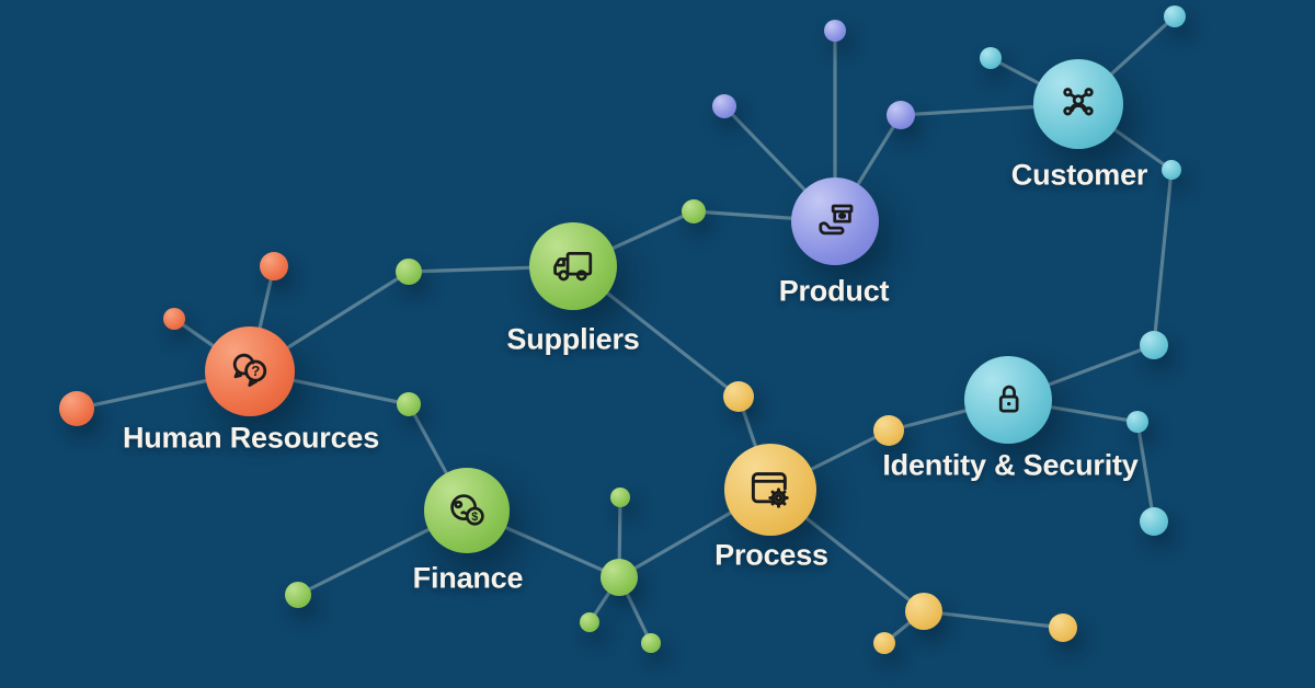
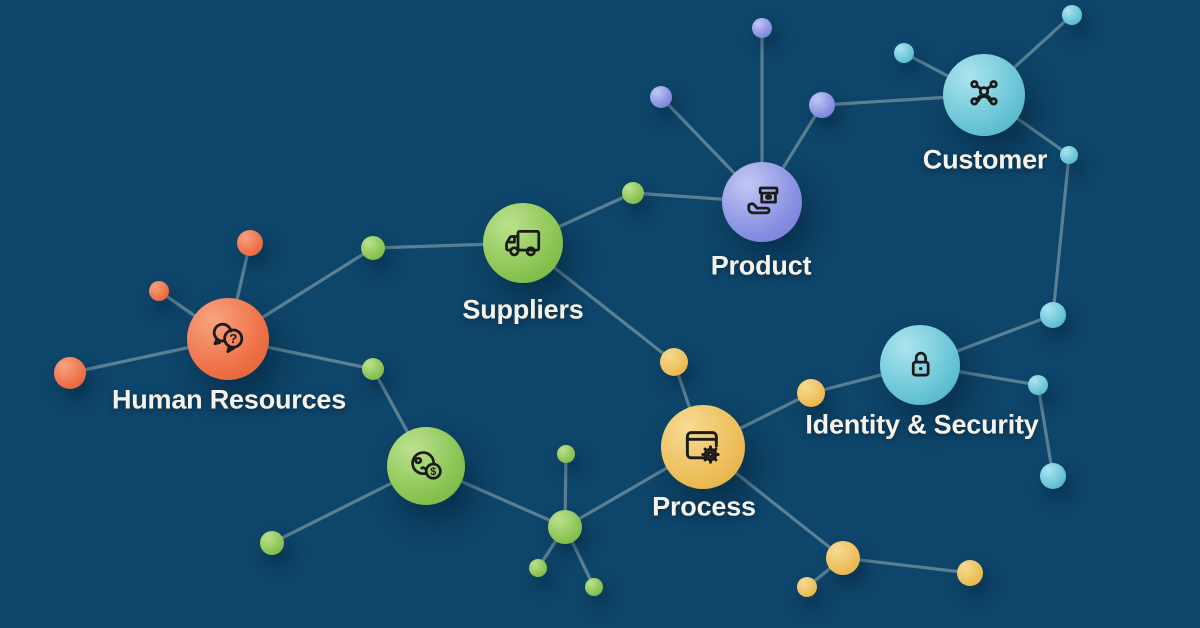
  ?
  $
  Human Resources
  Suppliers
  Product
  Customer
- Finance
  Process
  Identity & Security
